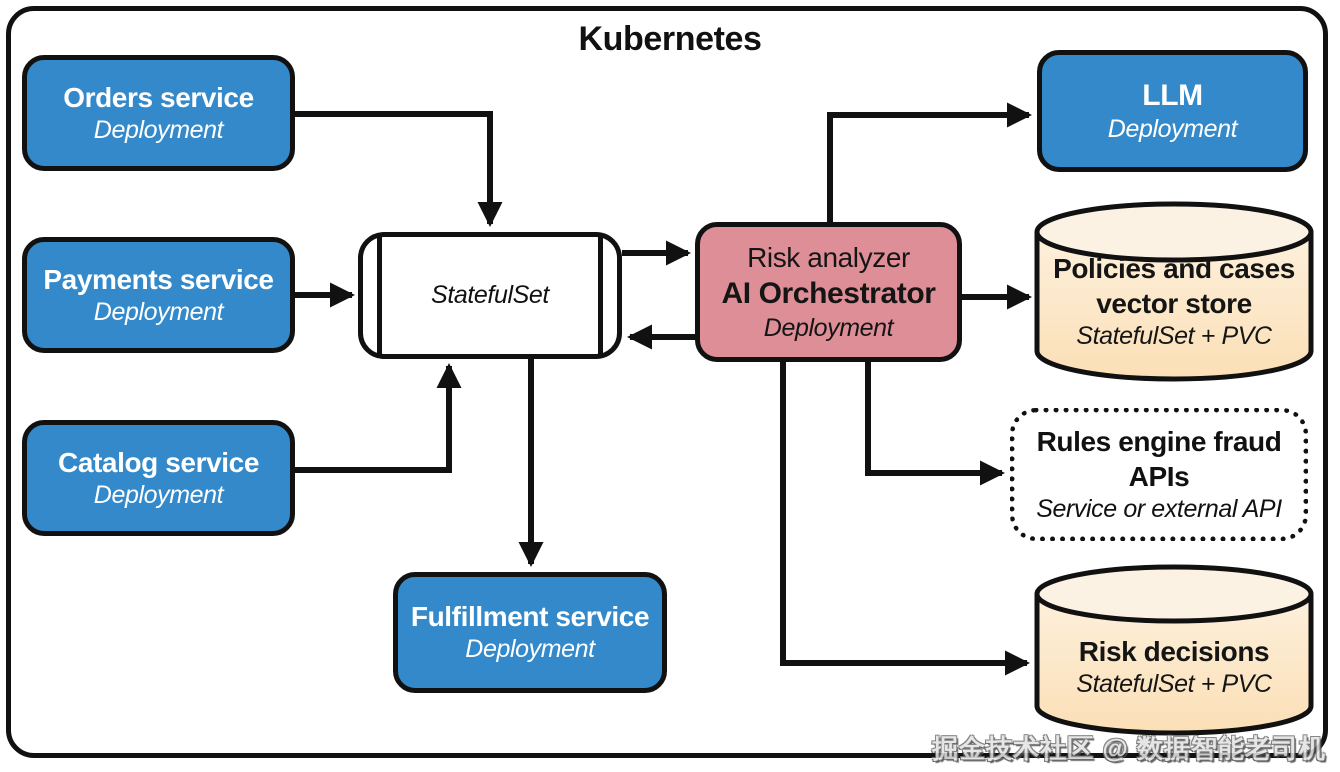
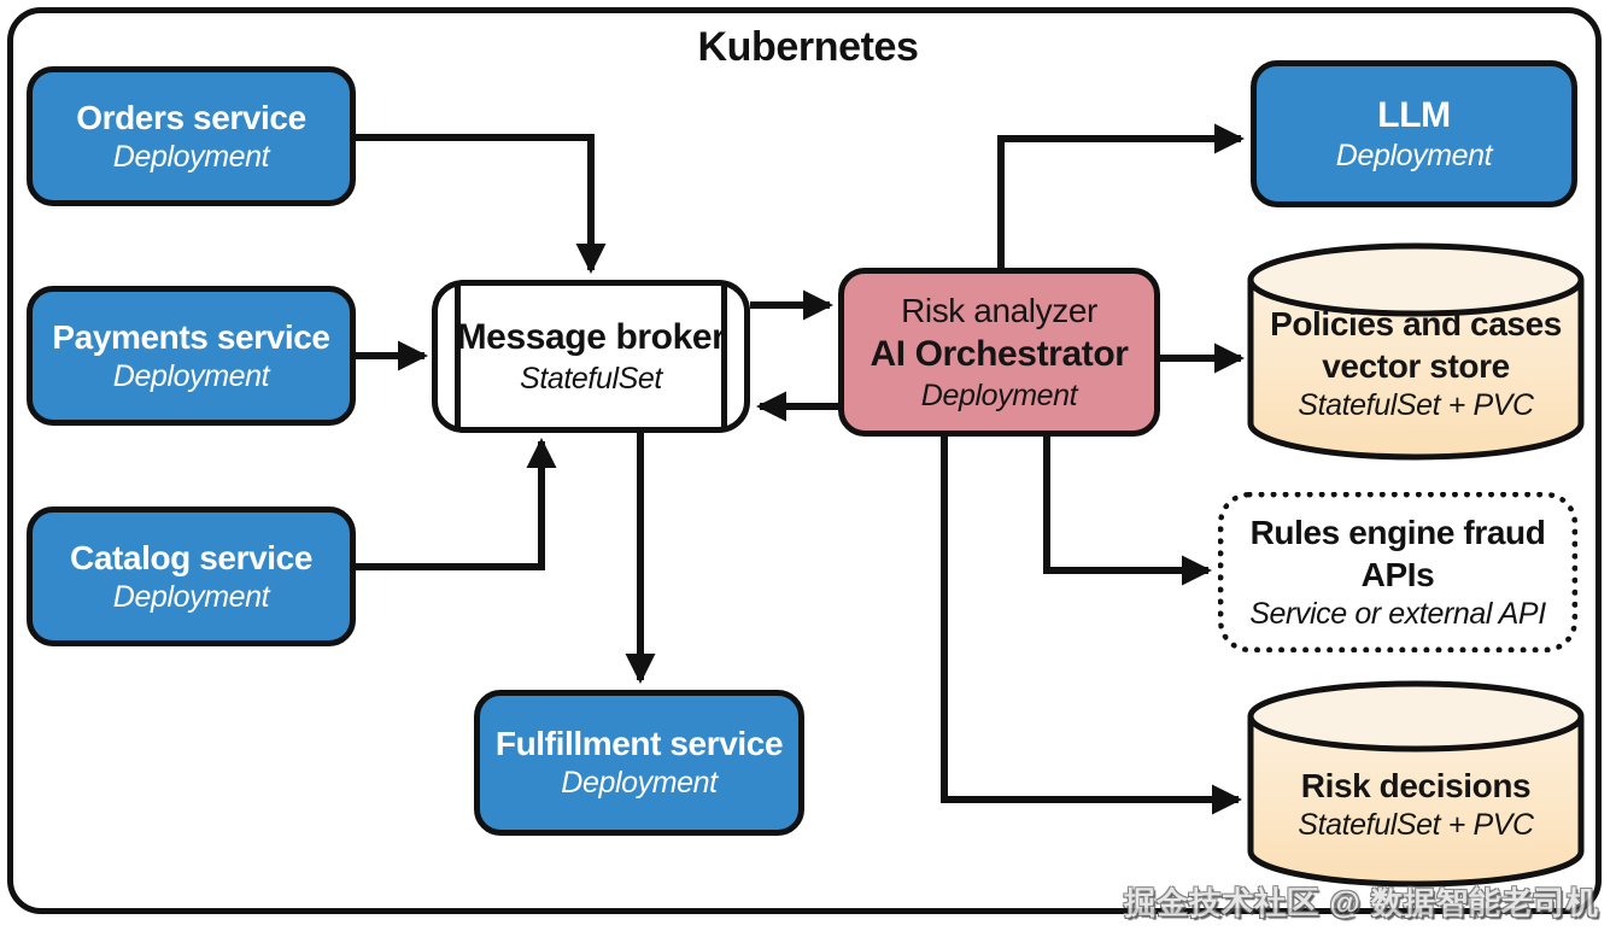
  Kubernetes
  Orders service
  Deployment
  Payments service
  Deployment
  Catalog service
  Deployment
+ Message broker
  StatefulSet
  Risk analyzer
  AI Orchestrator
  Deployment
  LLM
  Deployment
  Policies and cases
  vector store
  StatefulSet + PVC
  Rules engine fraud
  APIs
  Service or external API
  Risk decisions
  StatefulSet + PVC
  Fulfillment service
  Deployment
  掘金技术社区 @ 数据智能老司机
